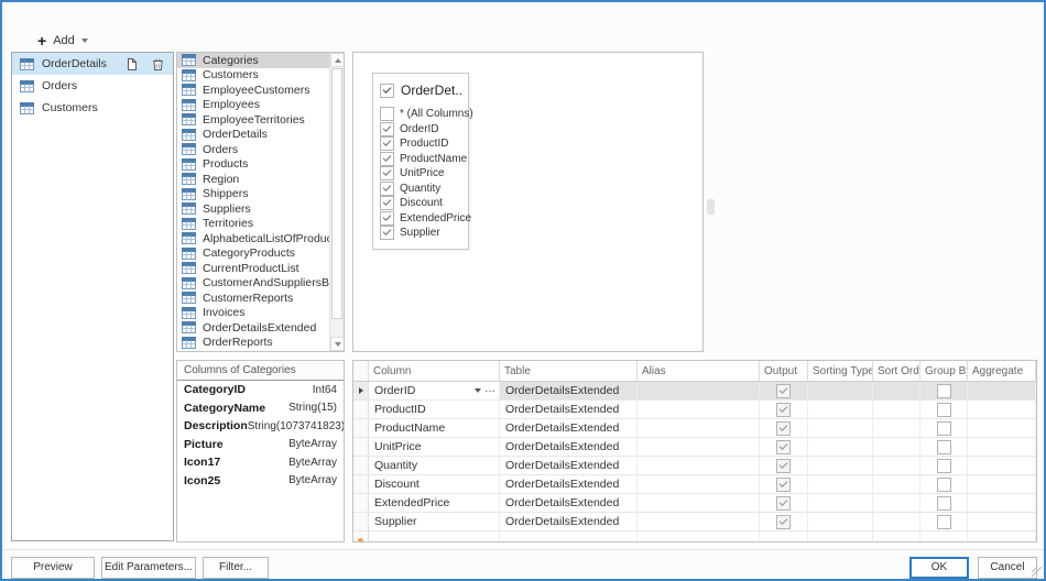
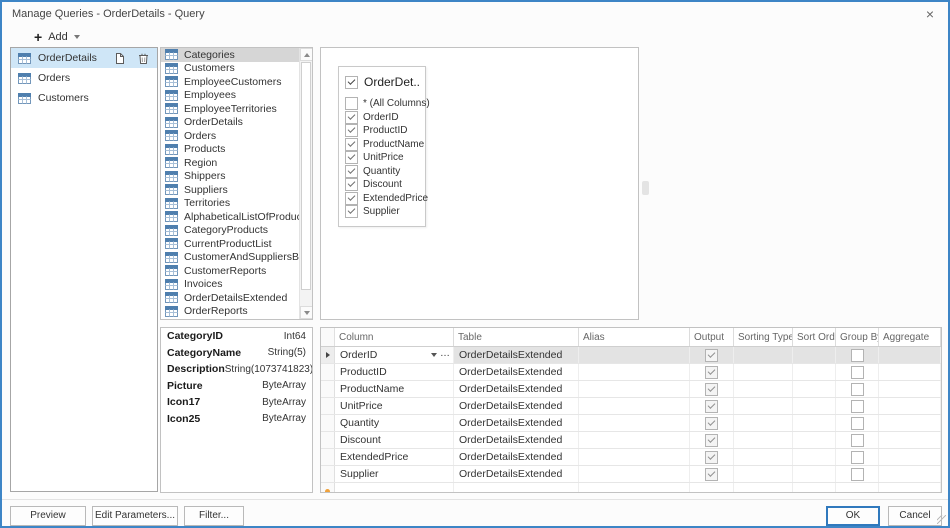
+ Manage Queries - OrderDetails - Query
+ ×
  +
  Add
  OrderDetails
  Orders
  Customers
  Categories
  Customers
  EmployeeCustomers
  Employees
  EmployeeTerritories
  OrderDetails
  Orders
  Products
  Region
  Shippers
  Suppliers
  Territories
  AlphabeticalListOfProdu
  CategoryProducts
  CurrentProductList
  CustomerAndSuppliersB
  CustomerReports
  Invoices
  OrderDetailsExtended
  OrderReports
  OrderDet..
  * (All Columns)
  OrderID
  ProductID
  ProductName
  UnitPrice
  Quantity
  Discount
  ExtendedPrice
  Supplier
- Columns of Categories
  CategoryID
  Int64
  CategoryName
- String(15)
+ String(5)
  Description
  String(1073741823)
  Picture
  ByteArray
  Icon17
  ByteArray
  Icon25
  ByteArray
  Column
  Table
  Alias
  Output
  Sorting Type
  Sort Ord
  Group B
  Aggregate
  OrderID
  …
  OrderDetailsExtended
  ProductID
  OrderDetailsExtended
  ProductName
  OrderDetailsExtended
  UnitPrice
  OrderDetailsExtended
  Quantity
  OrderDetailsExtended
  Discount
  OrderDetailsExtended
  ExtendedPrice
  OrderDetailsExtended
  Supplier
  OrderDetailsExtended
  Edit Parameters...
  Filter...
  OK
  Cancel
